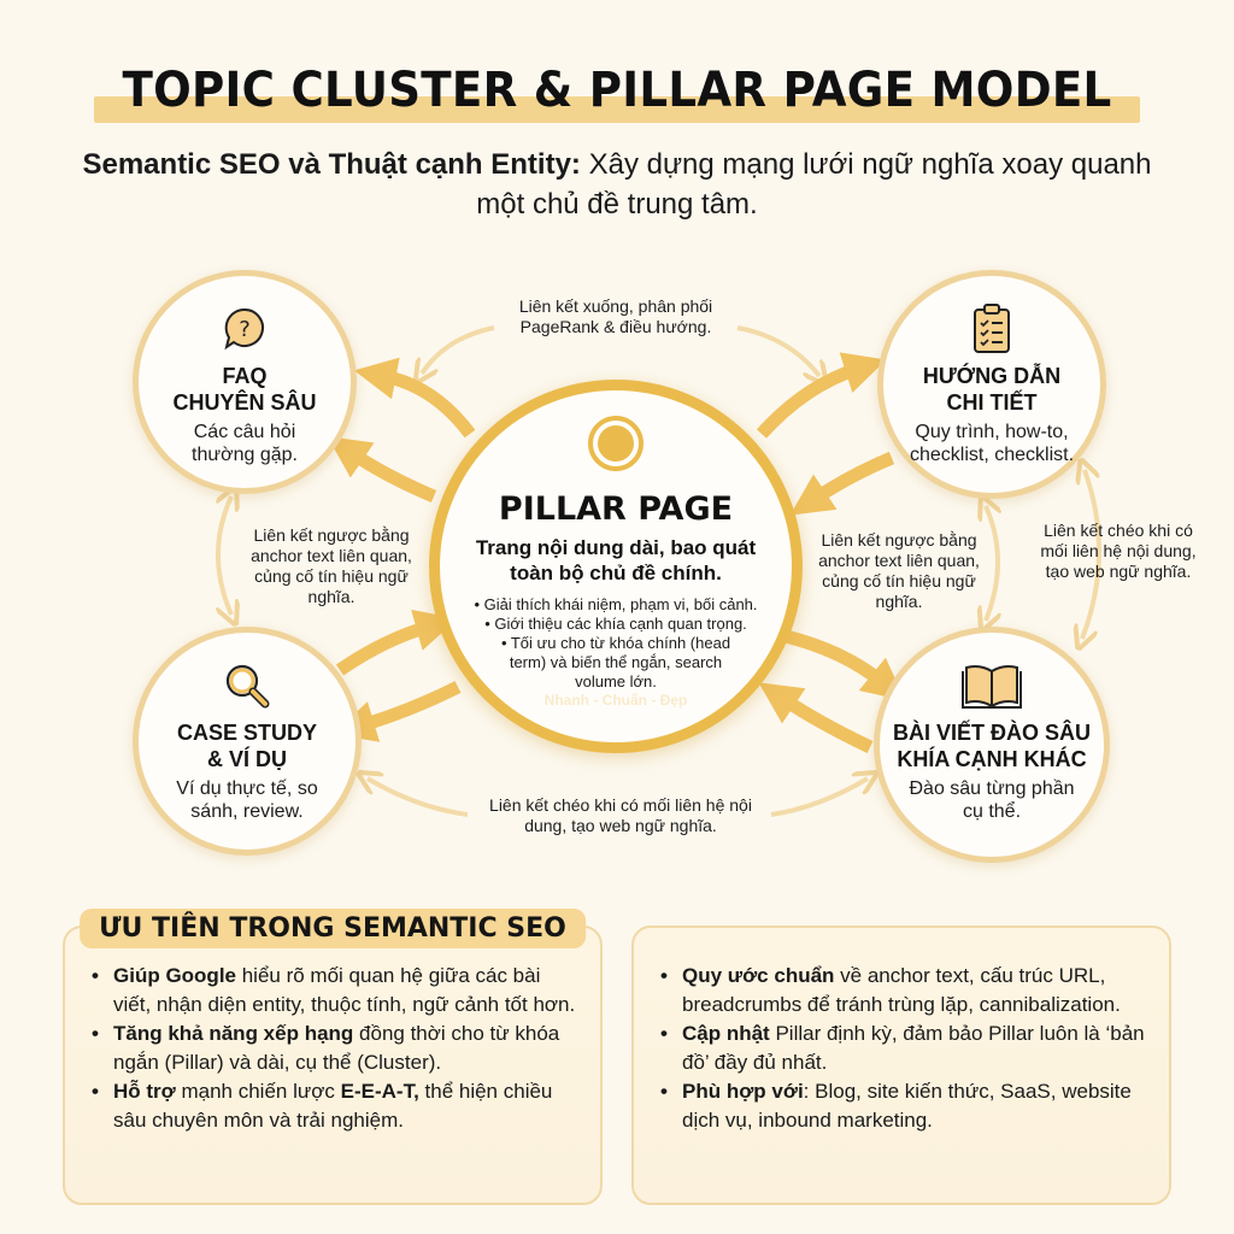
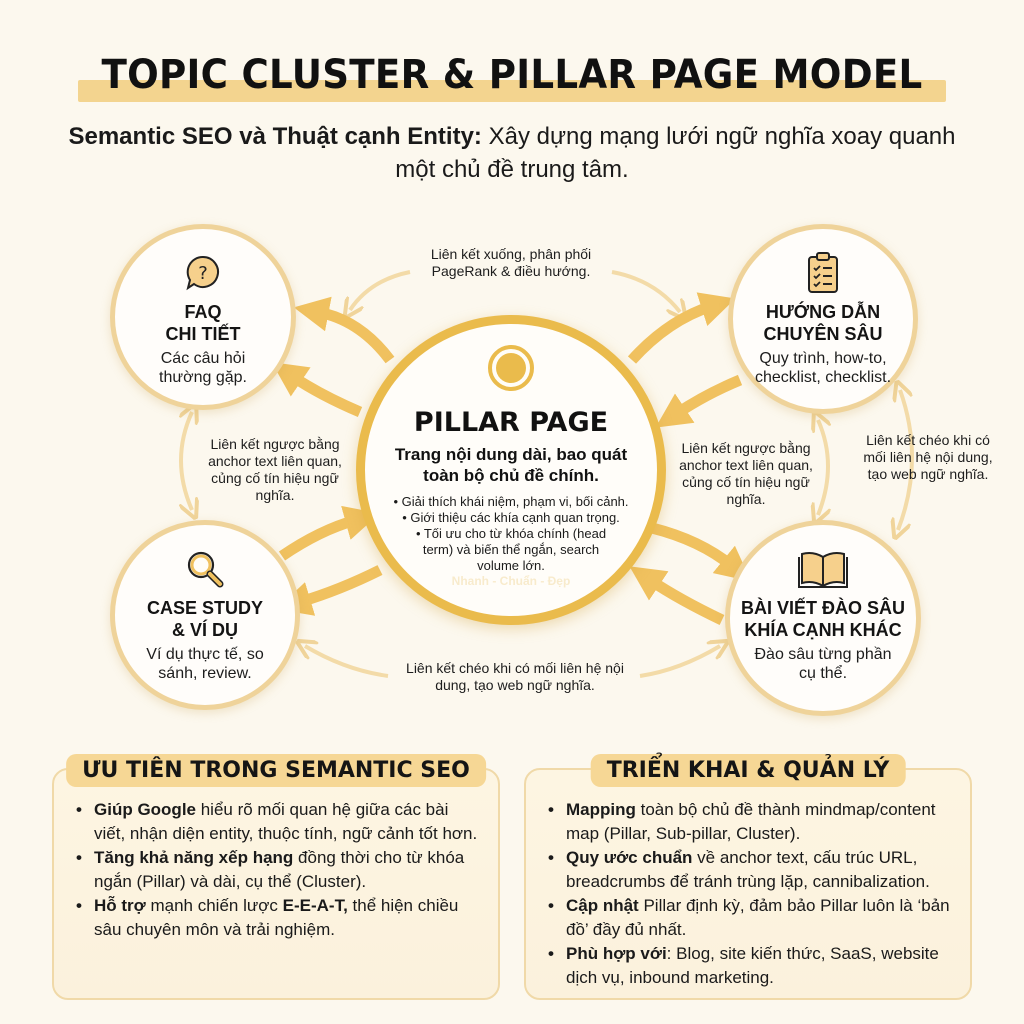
  TOPIC CLUSTER & PILLAR PAGE MODEL
  Semantic SEO và Thuật cạnh Entity: Xây dựng mạng lưới ngữ nghĩa xoay quanh một chủ đề trung tâm.
  ?
  FAQ
- CHUYÊN SÂU
+ CHI TIẾT
  Các câu hỏi thường gặp.
  HƯỚNG DẪN
- CHI TIẾT
+ CHUYÊN SÂU
  Quy trình, how-to, checklist, checklist.
  CASE STUDY
  & VÍ DỤ
  Ví dụ thực tế, so sánh, review.
  BÀI VIẾT ĐÀO SÂU
  KHÍA CẠNH KHÁC
  Đào sâu từng phần cụ thể.
  PILLAR PAGE
  Trang nội dung dài, bao quát toàn bộ chủ đề chính.
  • Giải thích khái niệm, phạm vi, bối cảnh.
  • Giới thiệu các khía cạnh quan trọng.
  • Tối ưu cho từ khóa chính (head term) và biến thể ngắn, search volume lớn.
  Nhanh - Chuẩn - Đẹp
  Liên kết xuống, phân phối PageRank & điều hướng.
  Liên kết ngược bằng anchor text liên quan, củng cố tín hiệu ngữ nghĩa.
  Liên kết ngược bằng anchor text liên quan, củng cố tín hiệu ngữ nghĩa.
  Liên kết chéo khi có mối liên hệ nội dung, tạo web ngữ nghĩa.
  Liên kết chéo khi có mối liên hệ nội dung, tạo web ngữ nghĩa.
  ƯU TIÊN TRONG SEMANTIC SEO
  Giúp Google hiểu rõ mối quan hệ giữa các bài viết, nhận diện entity, thuộc tính, ngữ cảnh tốt hơn.
  Tăng khả năng xếp hạng đồng thời cho từ khóa ngắn (Pillar) và dài, cụ thể (Cluster).
  Hỗ trợ mạnh chiến lược E-E-A-T, thể hiện chiều sâu chuyên môn và trải nghiệm.
+ TRIỂN KHAI & QUẢN LÝ
+ Mapping toàn bộ chủ đề thành mindmap/content map (Pillar, Sub-pillar, Cluster).
  Quy ước chuẩn về anchor text, cấu trúc URL, breadcrumbs để tránh trùng lặp, cannibalization.
  Cập nhật Pillar định kỳ, đảm bảo Pillar luôn là ‘bản đồ’ đầy đủ nhất.
  Phù hợp với: Blog, site kiến thức, SaaS, website dịch vụ, inbound marketing.
